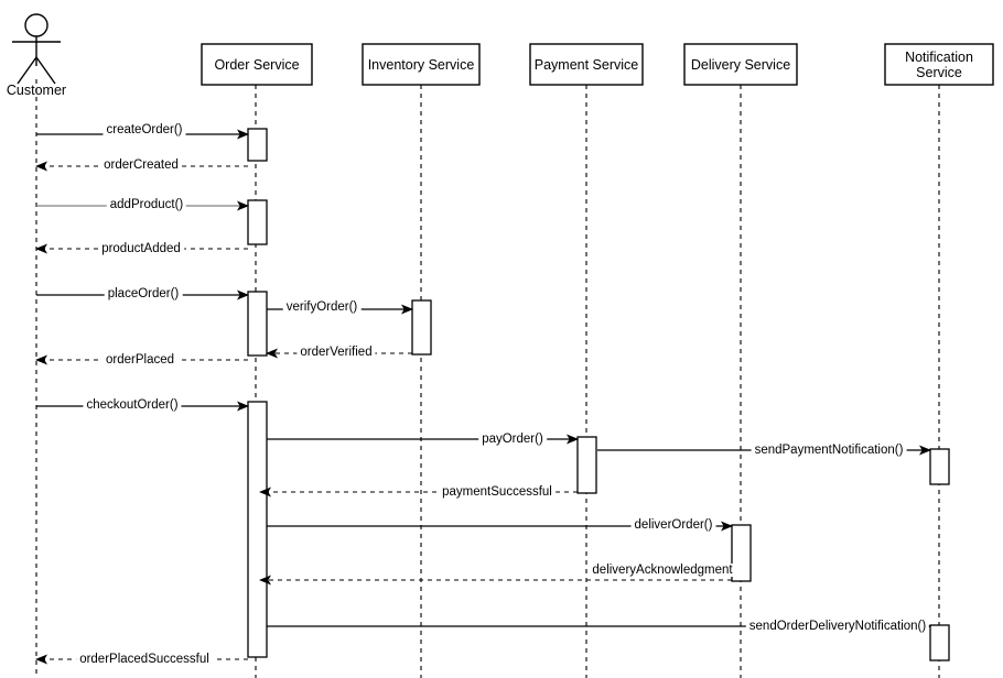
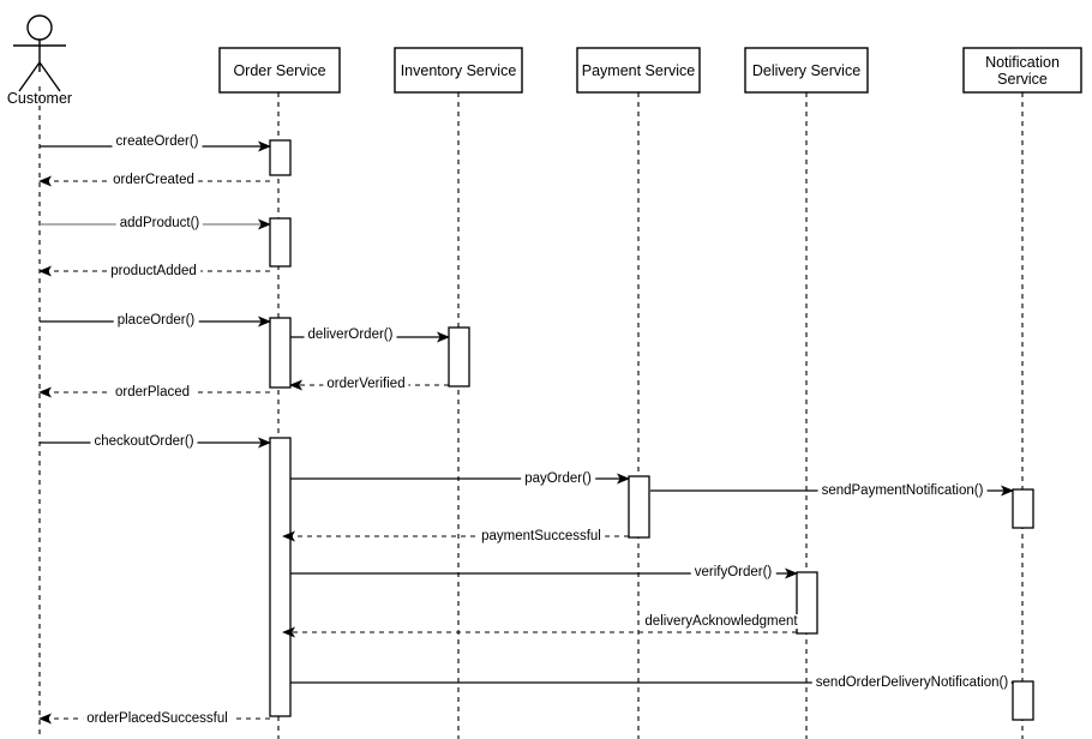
  Customer
  Order Service
  Inventory Service
  Payment Service
  Delivery Service
  Notification
  Service
  createOrder()
  orderCreated
  addProduct()
  productAdded
  placeOrder()
- verifyOrder()
+ deliverOrder()
  orderVerified
  orderPlaced
  checkoutOrder()
  payOrder()
  sendPaymentNotification()
  paymentSuccessful
- deliverOrder()
+ verifyOrder()
  deliveryAcknowledgment
  sendOrderDeliveryNotification()
  orderPlacedSuccessful
